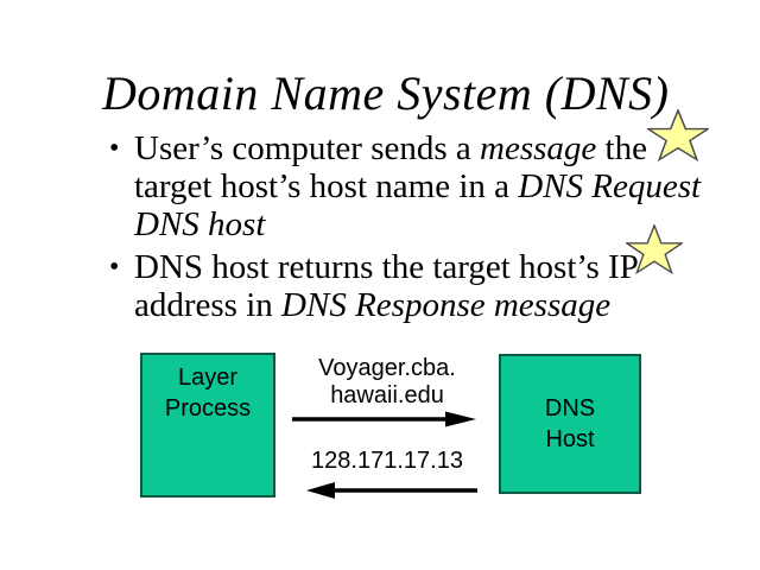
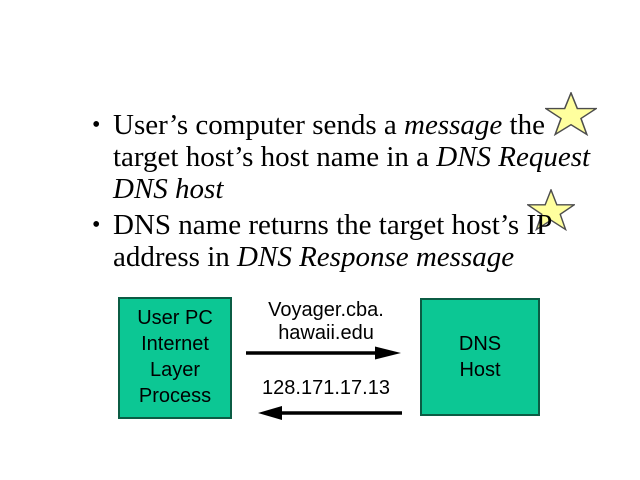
- Domain Name System (DNS)
  •
  User’s computer sends a message the
  target host’s host name in a DNS Request
  DNS host
  •
- DNS host returns the target host’s IP
+ DNS name returns the target host’s IP
  address in DNS Response message
+ User PC
+ Internet
  Layer
  Process
  DNS
  Host
  Voyager.cba.
  hawaii.edu
  128.171.17.13
